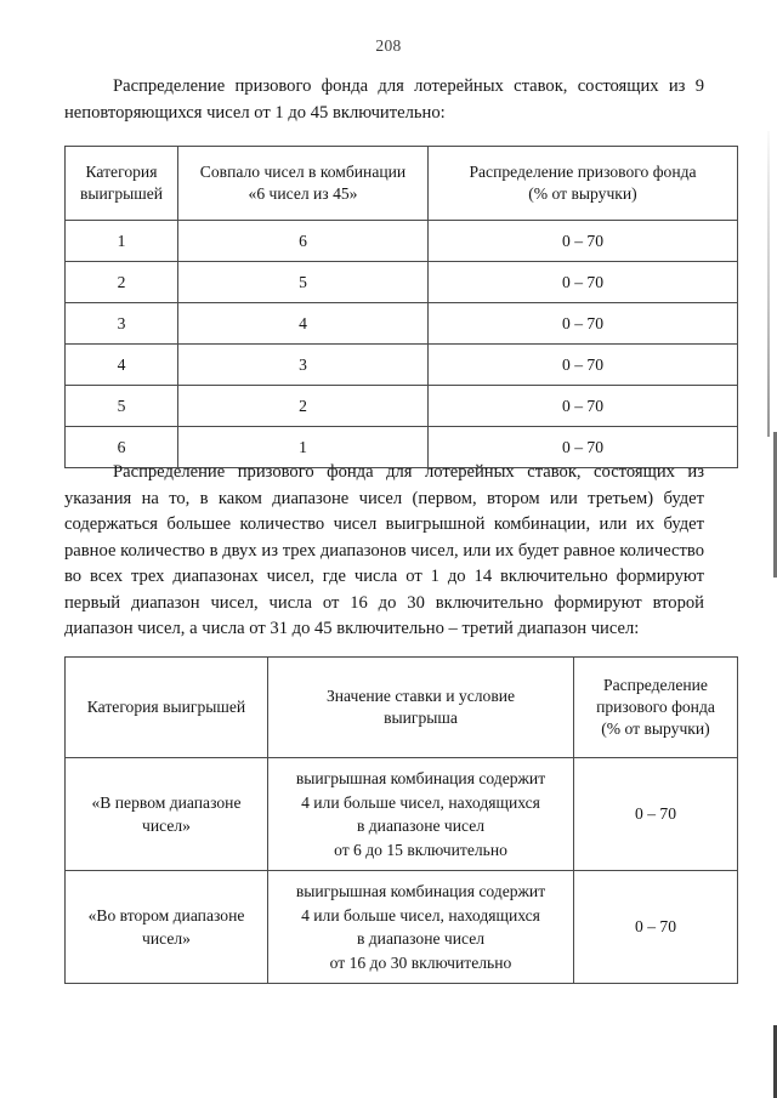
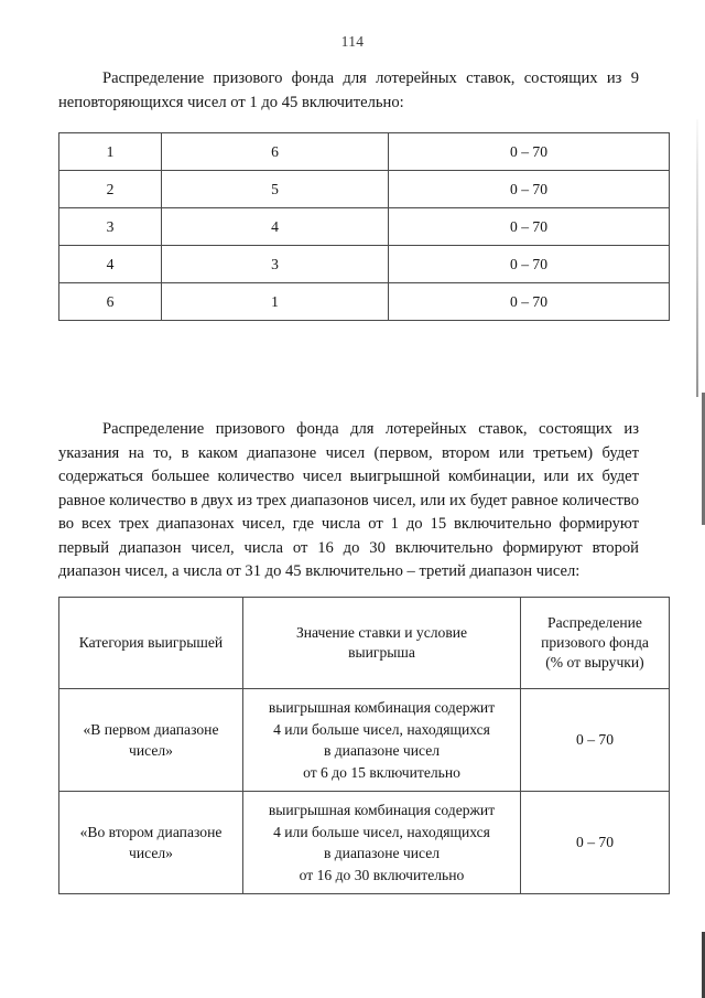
- 208
+ 114
  Распределение призового фонда для лотерейных ставок, состоящих из 9 неповторяющихся чисел от 1 до 45 включительно:
- Категория выигрышей	Совпало чисел в комбинации «6 чисел из 45»	Распределение призового фонда (% от выручки)
  1	6	0 – 70
  2	5	0 – 70
  3	4	0 – 70
  4	3	0 – 70
- 5	2	0 – 70
  6	1	0 – 70
- Распределение призового фонда для лотерейных ставок, состоящих из указания на то, в каком диапазоне чисел (первом, втором или третьем) будет содержаться большее количество чисел выигрышной комбинации, или их будет равное количество в двух из трех диапазонов чисел, или их будет равное количество во всех трех диапазонах чисел, где числа от 1 до 14 включительно формируют первый диапазон чисел, числа от 16 до 30 включительно формируют второй диапазон чисел, а числа от 31 до 45 включительно – третий диапазон чисел:
+ Распределение призового фонда для лотерейных ставок, состоящих из указания на то, в каком диапазоне чисел (первом, втором или третьем) будет содержаться большее количество чисел выигрышной комбинации, или их будет равное количество в двух из трех диапазонов чисел, или их будет равное количество во всех трех диапазонах чисел, где числа от 1 до 15 включительно формируют первый диапазон чисел, числа от 16 до 30 включительно формируют второй диапазон чисел, а числа от 31 до 45 включительно – третий диапазон чисел:
  Категория выигрышей	Значение ставки и условие выигрыша	Распределение призового фонда (% от выручки)
  «В первом диапазоне чисел»	выигрышная комбинация содержит 4 или больше чисел, находящихся в диапазоне чисел от 6 до 15 включительно	0 – 70
  «Во втором диапазоне чисел»	выигрышная комбинация содержит 4 или больше чисел, находящихся в диапазоне чисел от 16 до 30 включительно	0 – 70
